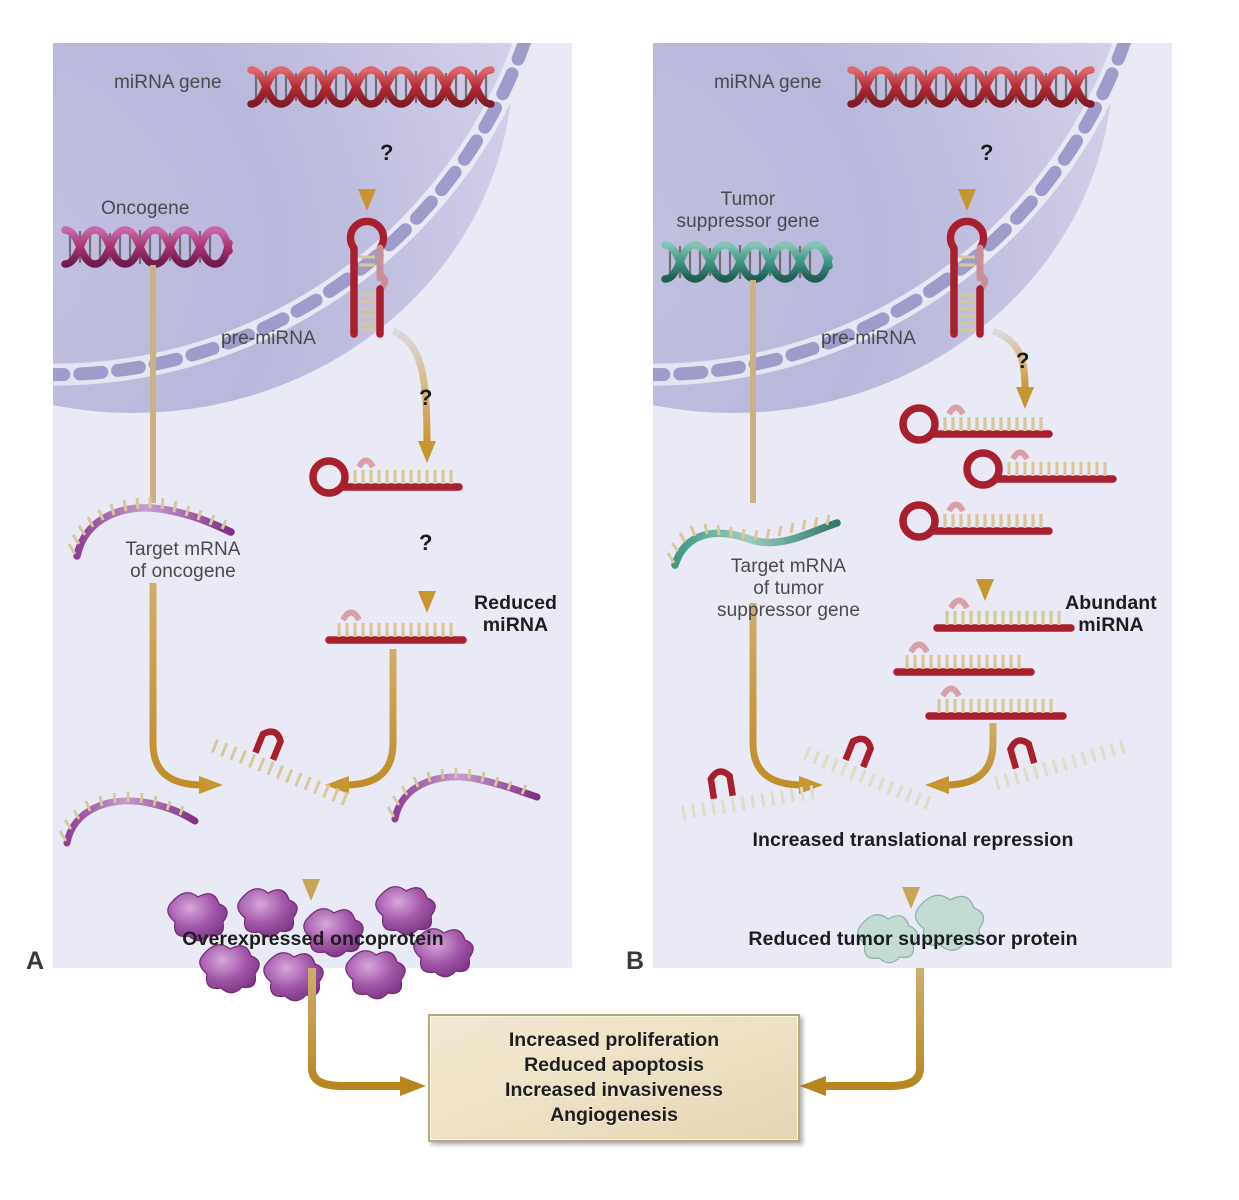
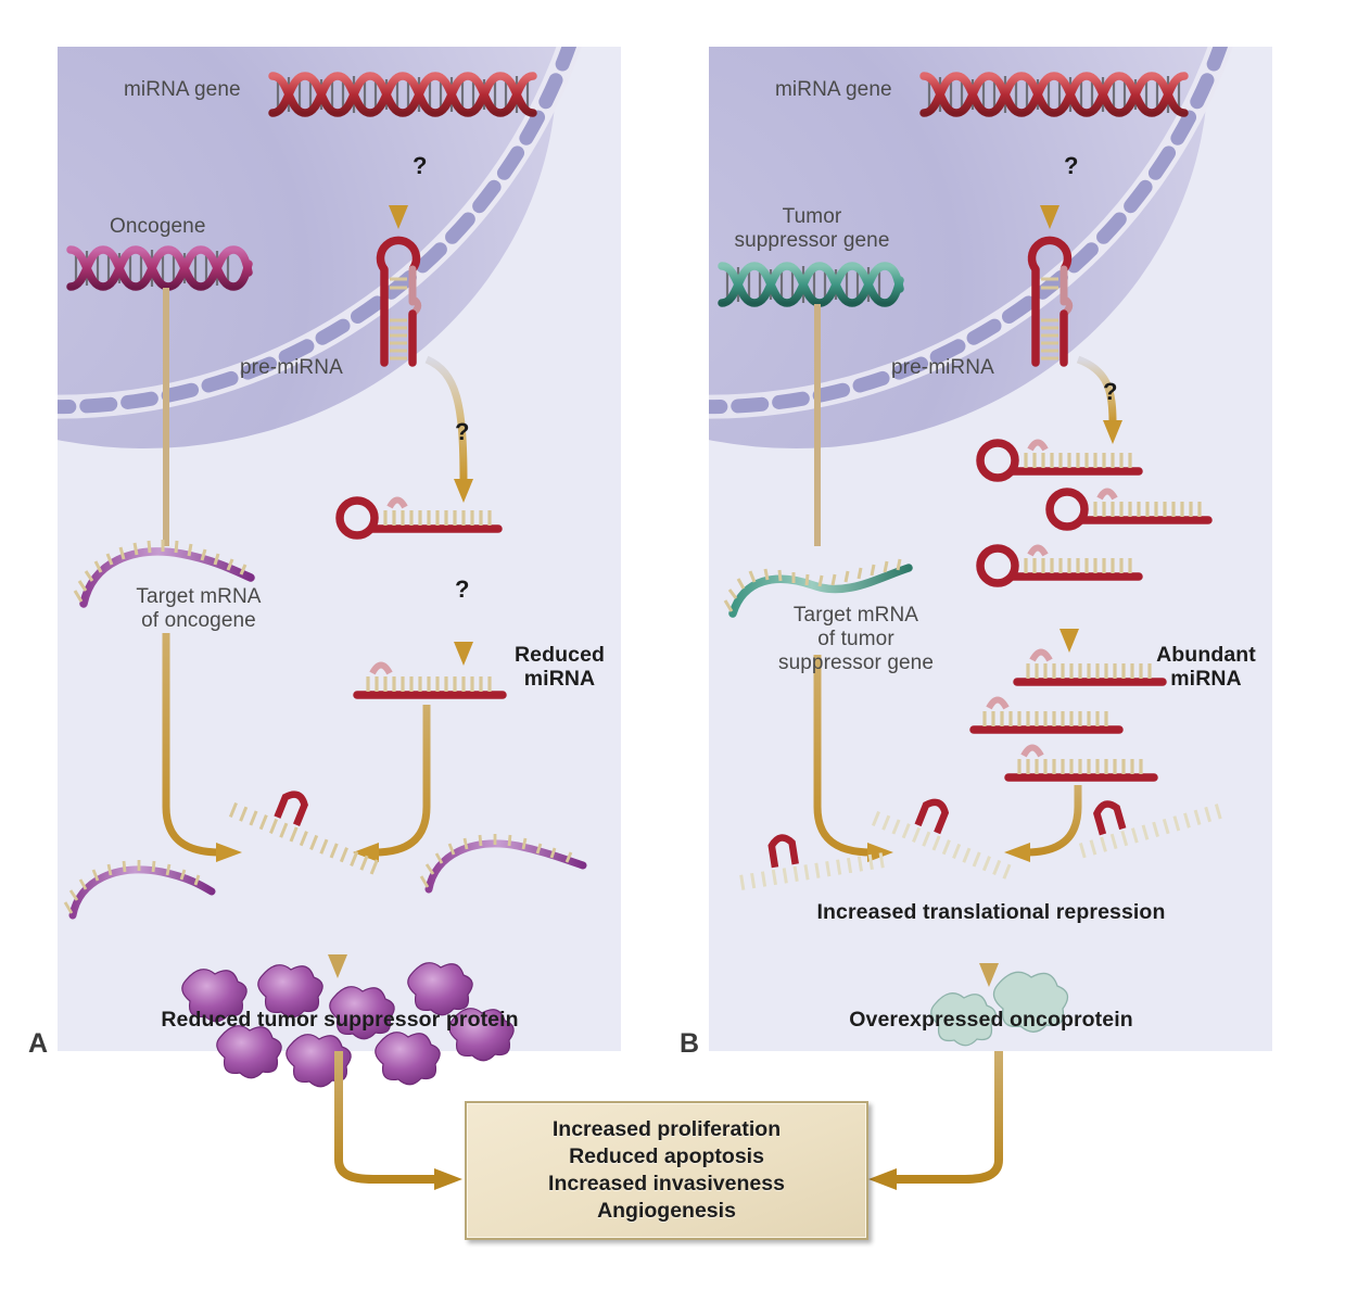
  miRNA gene
  Oncogene
  pre-miRNA
  ?
  ?
  ?
  Target mRNA
  of oncogene
  Reduced
  miRNA
- Overexpressed oncoprotein
+ Reduced tumor suppressor protein
  miRNA gene
  Tumor
  suppressor gene
  pre-miRNA
  ?
  ?
  Target mRNA
  of tumor
  suppressor gene
  Abundant
  miRNA
  Increased translational repression
- Reduced tumor suppressor protein
+ Overexpressed oncoprotein
  A
  B
  Increased proliferation
  Reduced apoptosis
  Increased invasiveness
  Angiogenesis
